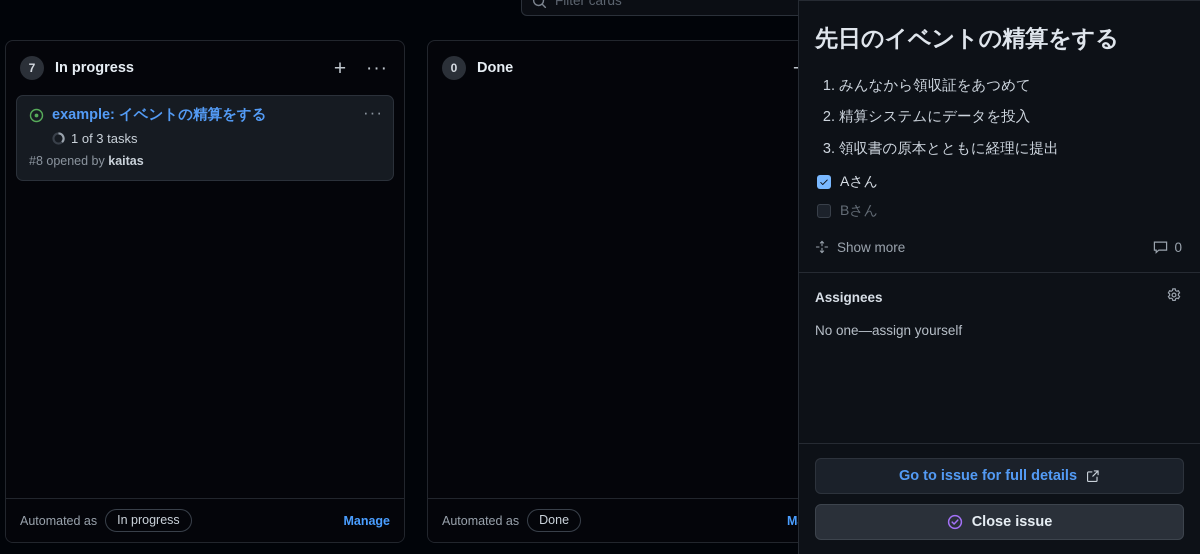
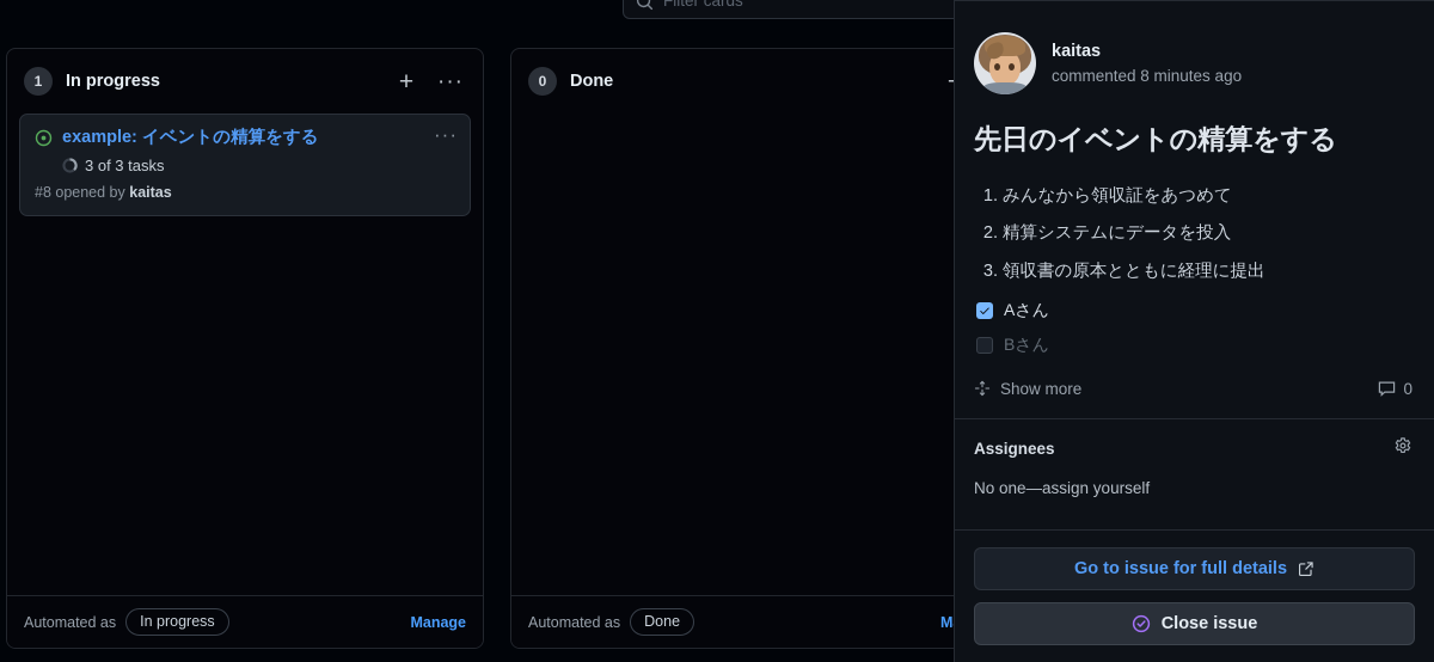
  Filter cards
- 7
+ 1
  In progress
  +
  ···
  ···
  example: イベントの精算をする
- 1 of 3 tasks
+ 3 of 3 tasks
  #8 opened by kaitas
  Automated as
  In progress
  Manage
  0
  Done
  Automated as
  Done
+ kaitas
+ commented 8 minutes ago
  先日のイベントの精算をする
  みんなから領収証をあつめて
  精算システムにデータを投入
  領収書の原本とともに経理に提出
  Aさん
  Bさん
  Show more
  0
  Assignees
  No one—assign yourself
  Go to issue for full details
  Close issue
